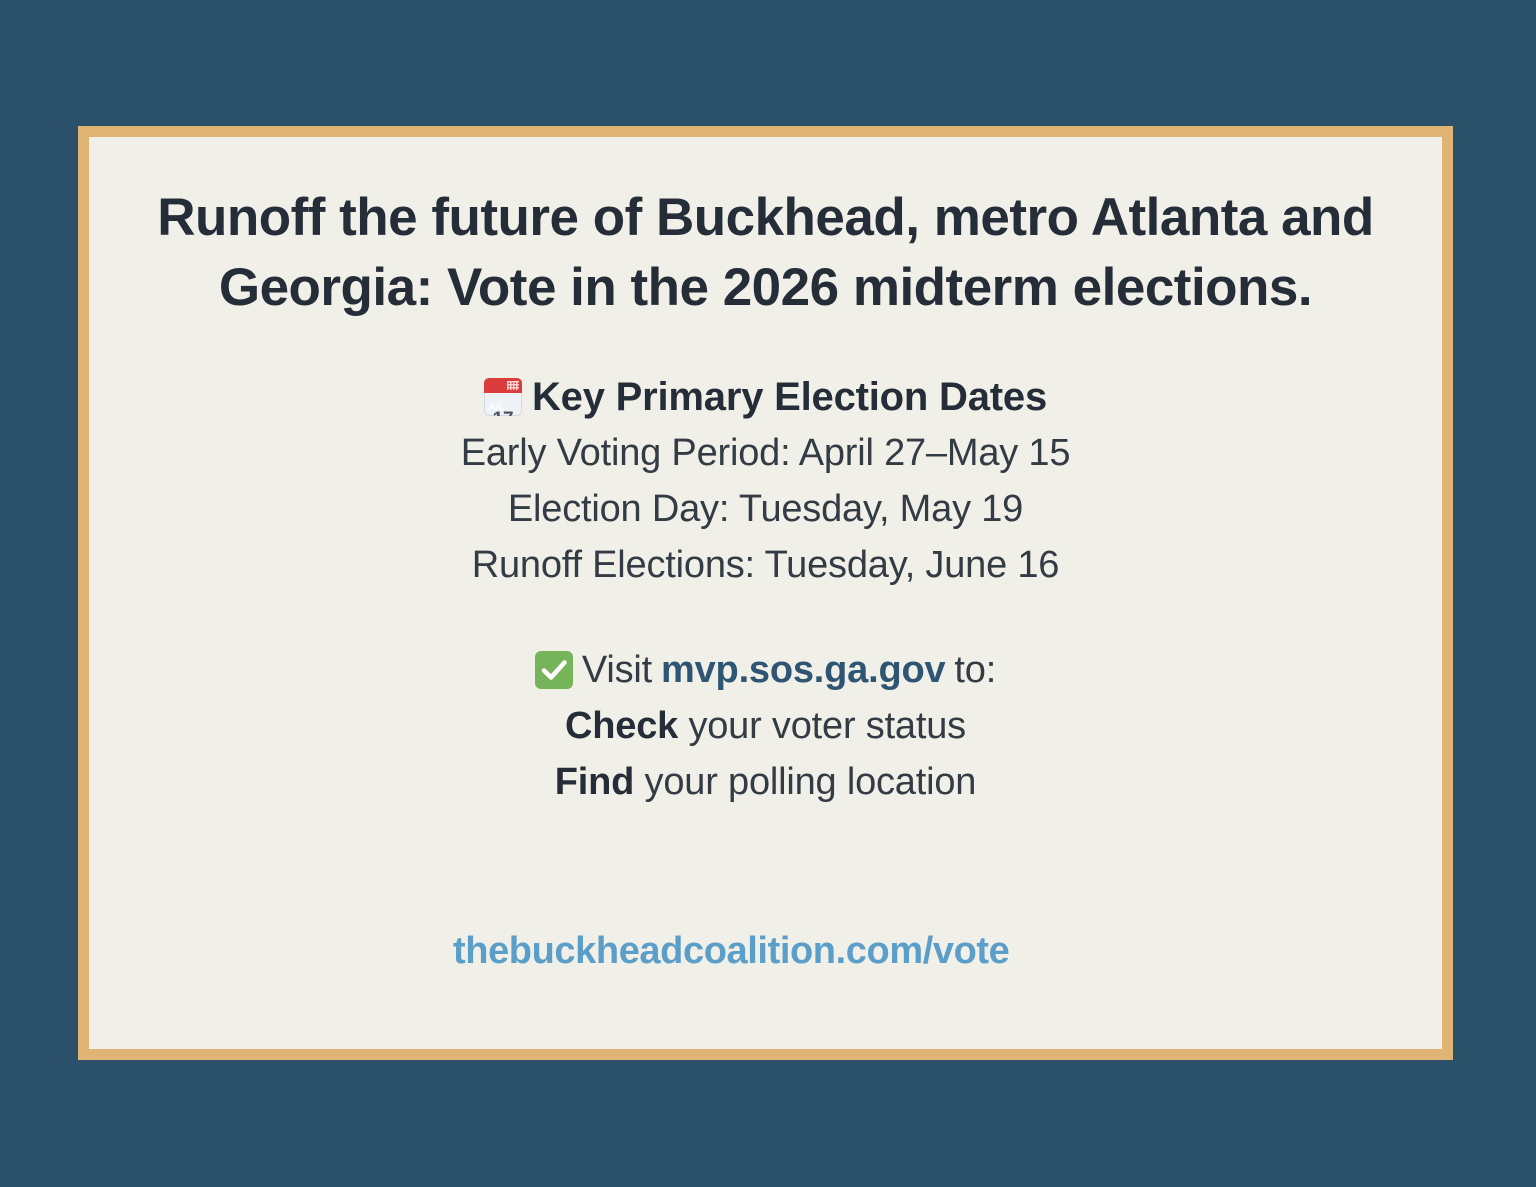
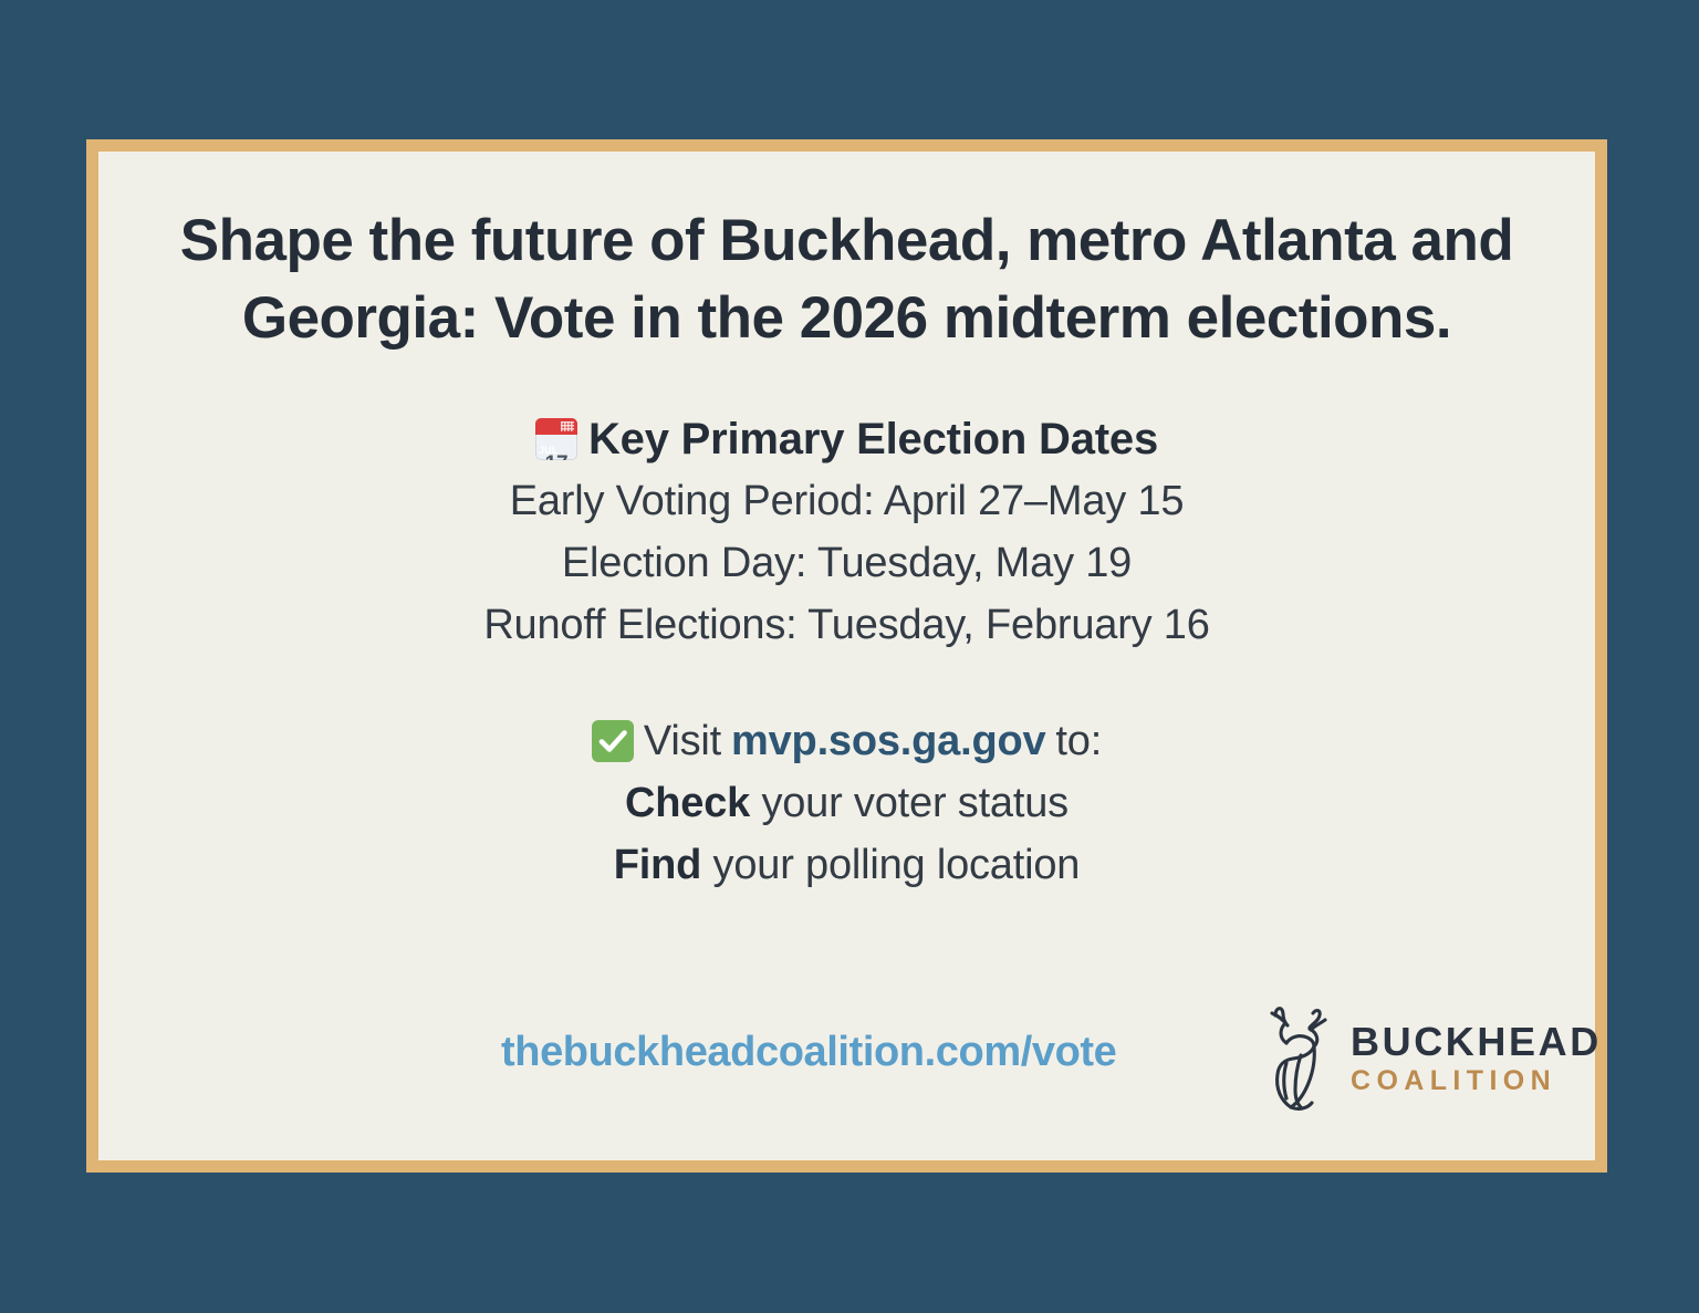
- Runoff the future of Buckhead, metro Atlanta and Georgia: Vote in the 2026 midterm elections.
+ Shape the future of Buckhead, metro Atlanta and Georgia: Vote in the 2026 midterm elections.
  JUL
  Key Primary Election Dates
  Early Voting Period: April 27–May 15
  Election Day: Tuesday, May 19
- Runoff Elections: Tuesday, June 16
+ Runoff Elections: Tuesday, February 16
  Visit
  mvp.sos.ga.gov
  to:
  Check your voter status
  Find your polling location
  thebuckheadcoalition.com/vote
+ BUCKHEAD
+ COALITION
